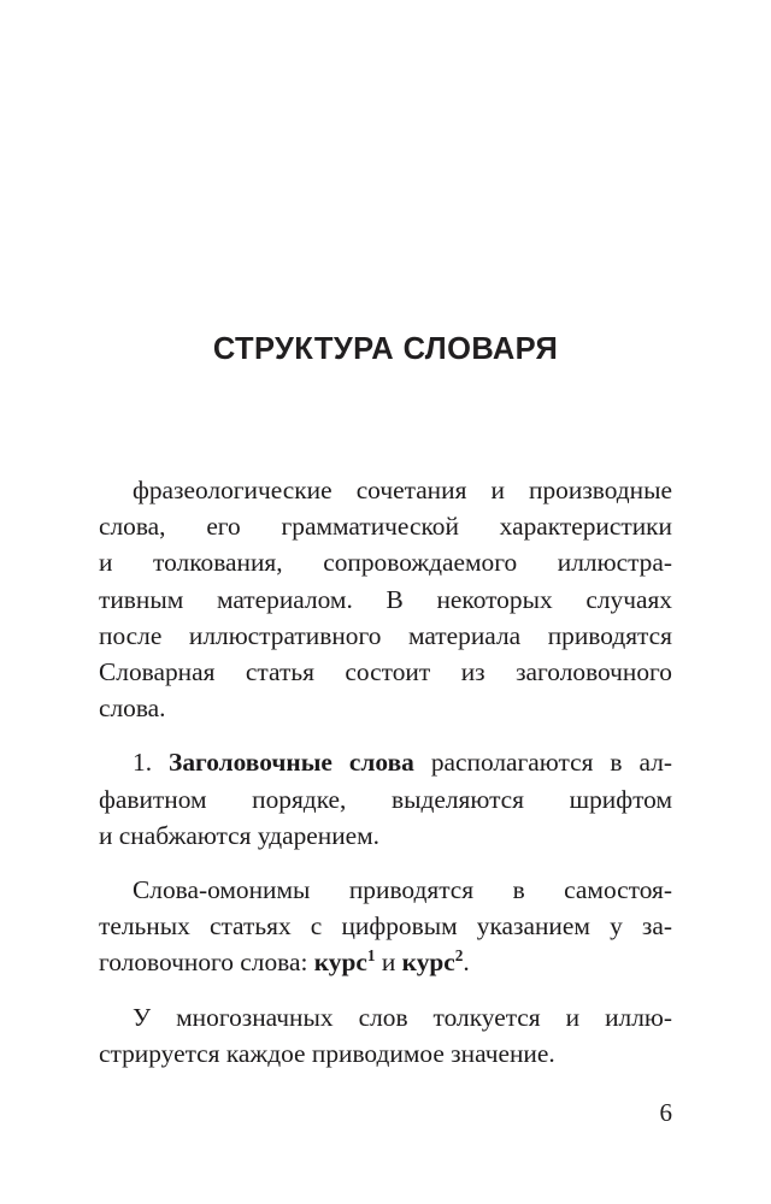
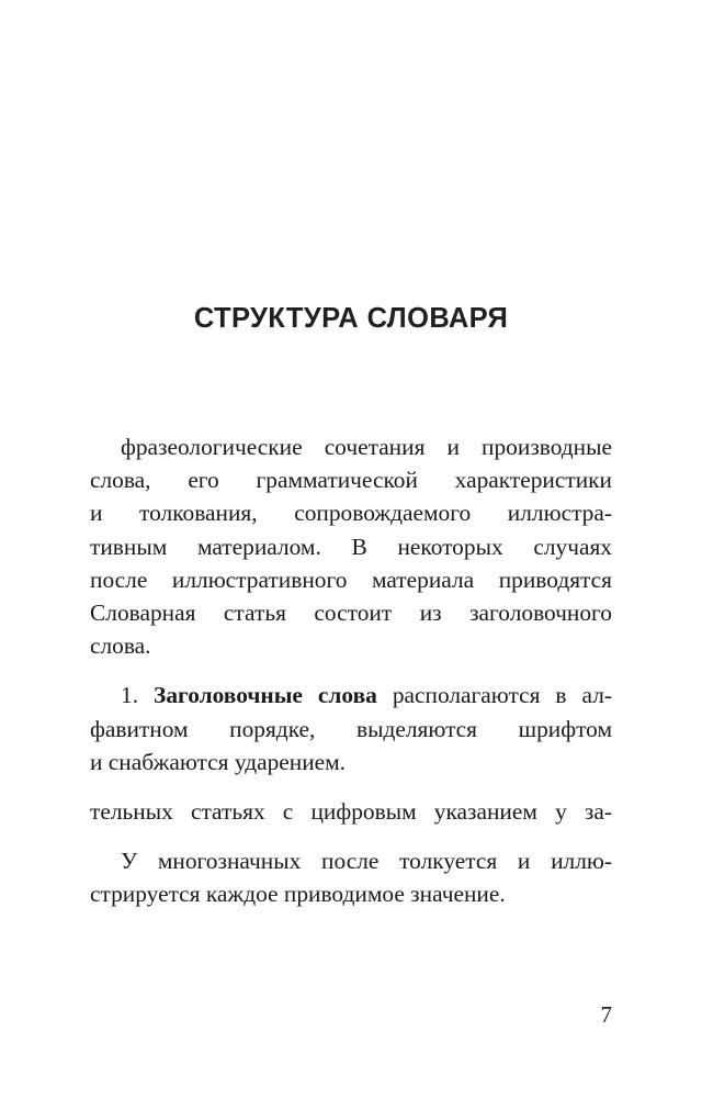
  СТРУКТУРА СЛОВАРЯ
  фразеологические сочетания и производные
  слова, его грамматической характеристики
  и толкования, сопровождаемого иллюстра-
  тивным материалом. В некоторых случаях
  после иллюстративного материала приводятся
  Словарная статья состоит из заголовочного
  слова.
  1. Заголовочные слова располагаются в ал-
  фавитном порядке, выделяются шрифтом
  и снабжаются ударением.
- Слова-омонимы приводятся в самостоя-
  тельных статьях с цифровым указанием у за-
- головочного слова: курс1 и курс2.
- У многозначных слов толкуется и иллю-
+ У многозначных после толкуется и иллю-
  стрируется каждое приводимое значение.
- 6
+ 7
